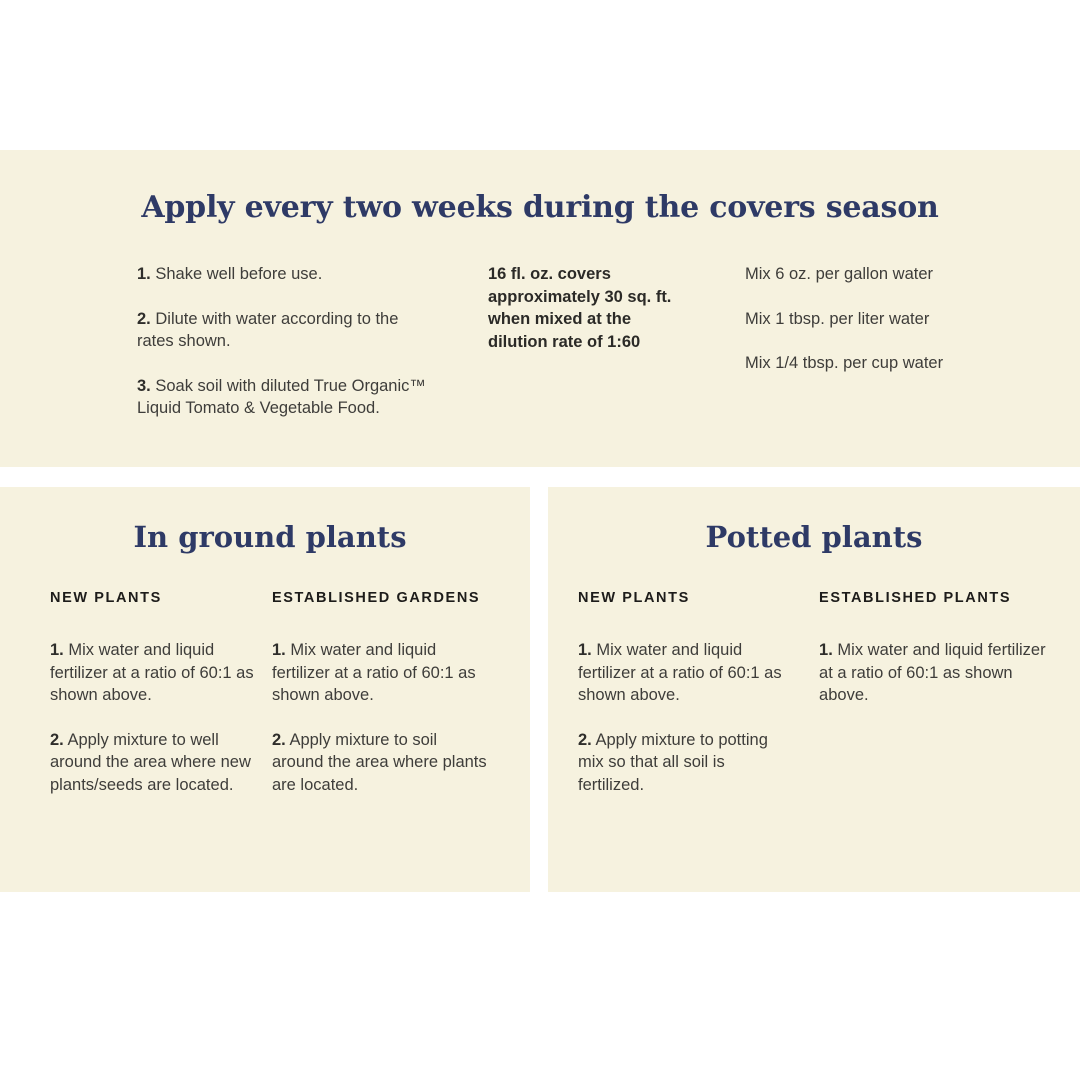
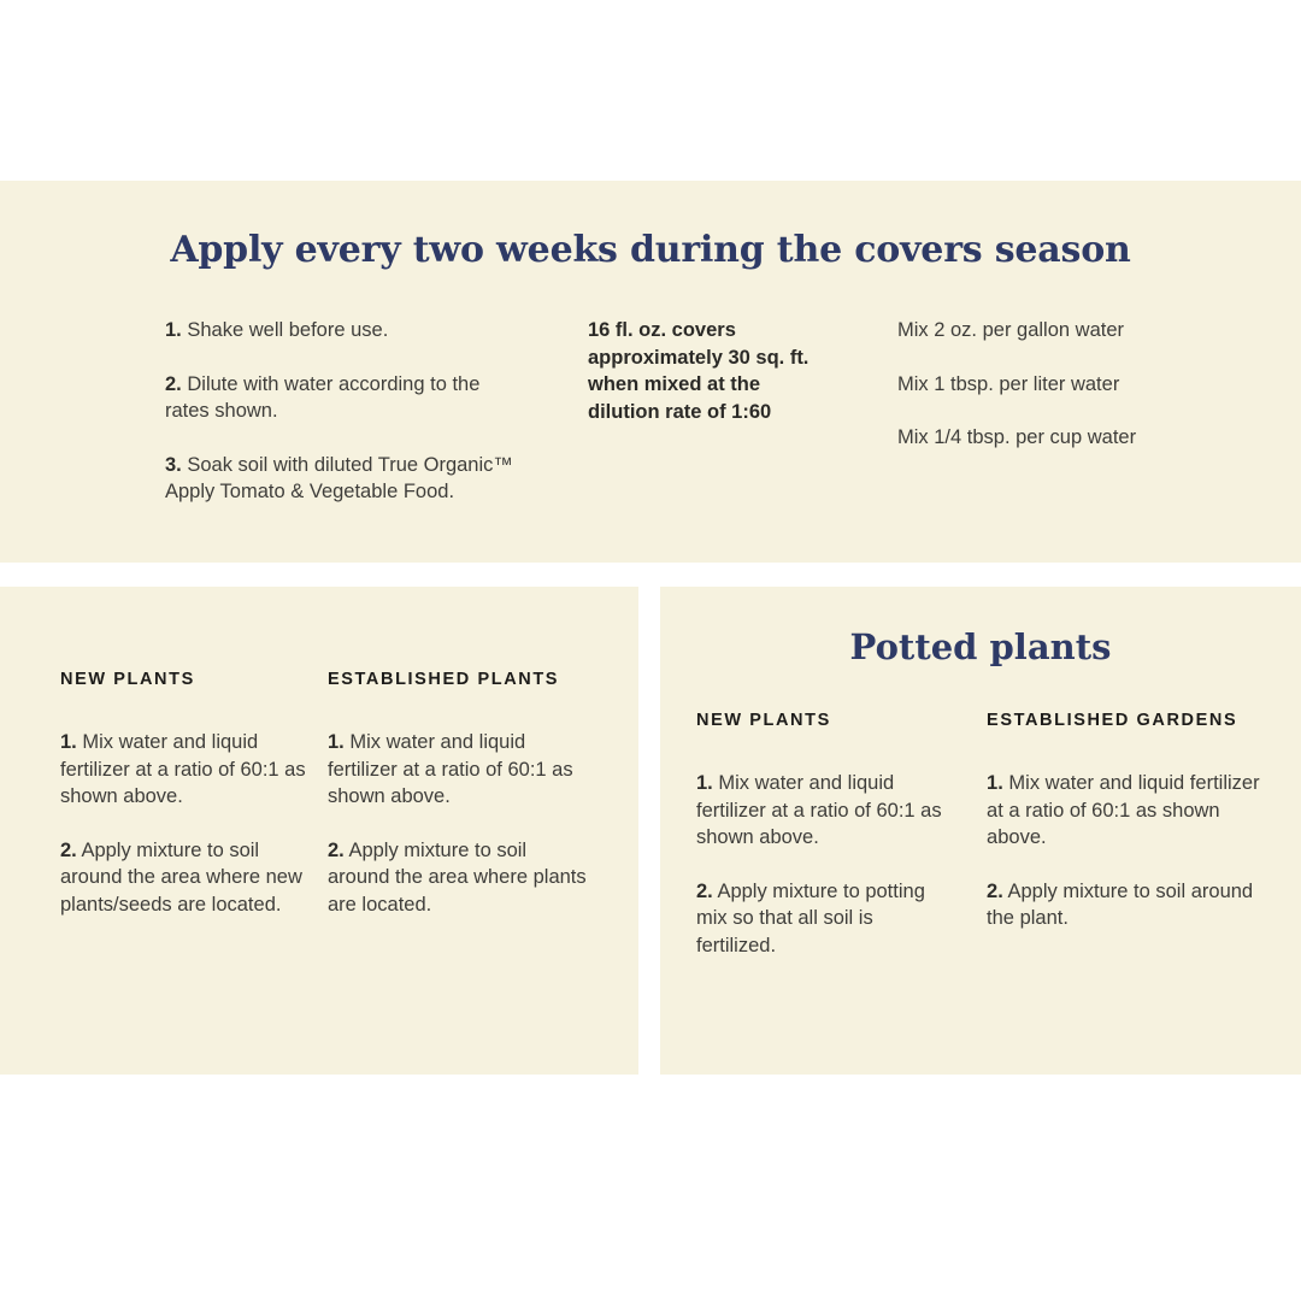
  Apply every two weeks during the covers season
  1. Shake well before use.
  2. Dilute with water according to the rates shown.
- 3. Soak soil with diluted True Organic™ Liquid Tomato & Vegetable Food.
+ 3. Soak soil with diluted True Organic™ Apply Tomato & Vegetable Food.
  16 fl. oz. covers approximately 30 sq. ft. when mixed at the dilution rate of 1:60
- Mix 6 oz. per gallon water
+ Mix 2 oz. per gallon water
  Mix 1 tbsp. per liter water
  Mix 1/4 tbsp. per cup water
- In ground plants
  NEW PLANTS
  1. Mix water and liquid fertilizer at a ratio of 60:1 as shown above.
- 2. Apply mixture to well around the area where new plants/seeds are located.
+ 2. Apply mixture to soil around the area where new plants/seeds are located.
- ESTABLISHED GARDENS
+ ESTABLISHED PLANTS
  1. Mix water and liquid fertilizer at a ratio of 60:1 as shown above.
  2. Apply mixture to soil around the area where plants are located.
  Potted plants
  NEW PLANTS
  1. Mix water and liquid fertilizer at a ratio of 60:1 as shown above.
  2. Apply mixture to potting mix so that all soil is fertilized.
- ESTABLISHED PLANTS
+ ESTABLISHED GARDENS
  1. Mix water and liquid fertilizer at a ratio of 60:1 as shown above.
+ 2. Apply mixture to soil around the plant.
